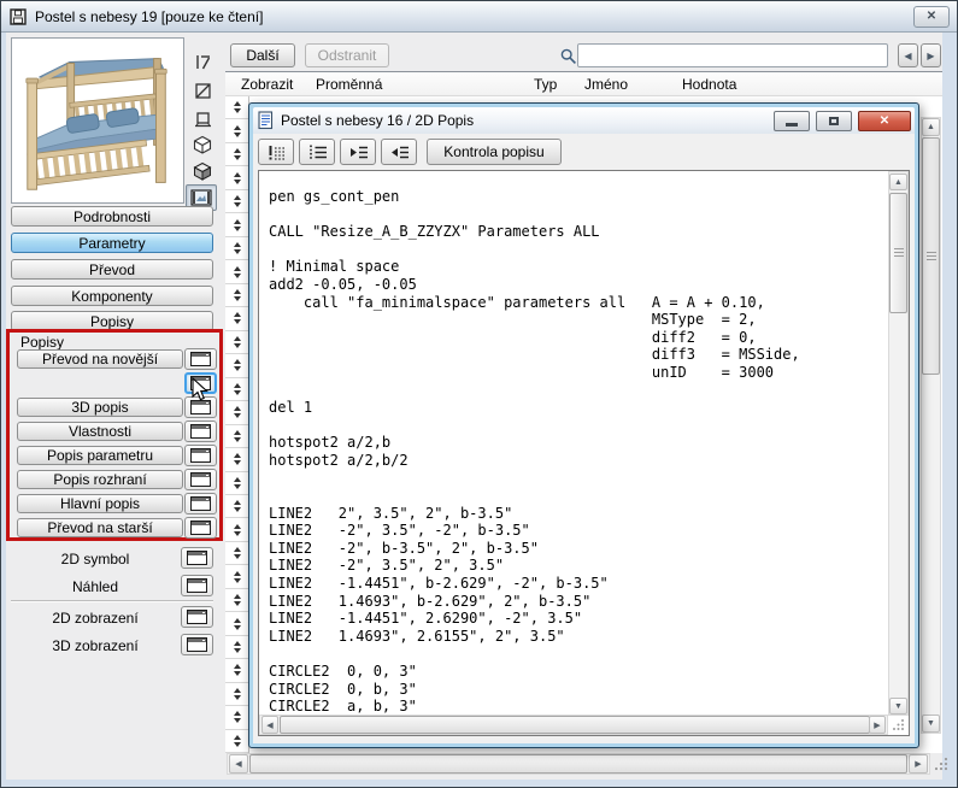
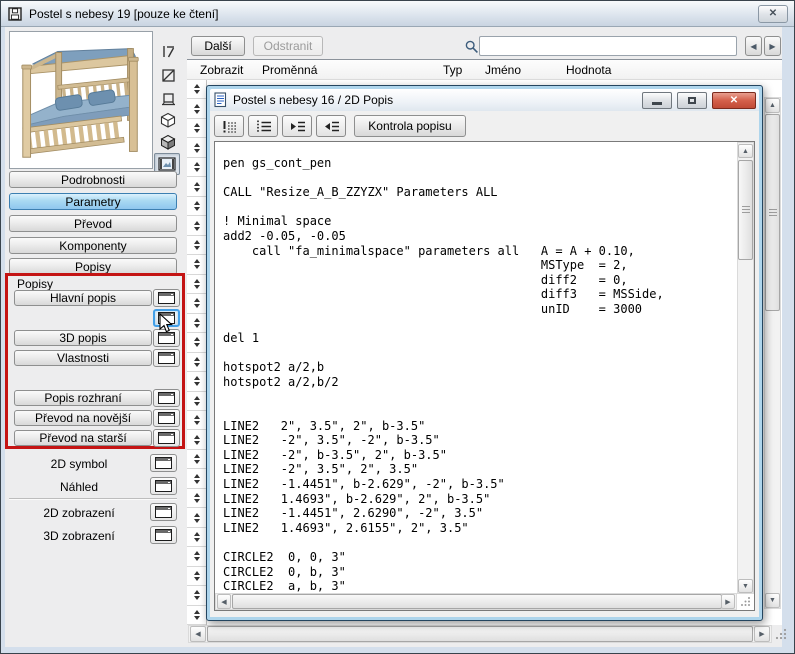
  Postel s nebesy 19 [pouze ke čtení]
  ✕
  Podrobnosti
  Parametry
  Převod
  Komponenty
  Popisy
  Popisy
- Převod na novější
+ Hlavní popis
  3D popis
  Vlastnosti
- Popis parametru
  Popis rozhraní
- Hlavní popis
+ Převod na novější
  Převod na starší
  2D symbol
  Náhled
  2D zobrazení
  3D zobrazení
  Další
  Odstranit
  ◀
  ▶
  Zobrazit
  Proměnná
  Typ
  Jméno
  Hodnota
  Postel s nebesy 16 / 2D Popis
  ✕
  Kontrola popisu
  pen gs_cont_pen
  CALL "Resize_A_B_ZZYZX" Parameters ALL
  ! Minimal space
  add2 -0.05, -0.05
  call "fa_minimalspace" parameters all A = A + 0.10,
  MSType = 2,
  diff2 = 0,
  diff3 = MSSide,
  unID = 3000
  del 1
  hotspot2 a/2,b
  hotspot2 a/2,b/2
  LINE2 2", 3.5", 2", b-3.5"
  LINE2 -2", 3.5", -2", b-3.5"
  LINE2 -2", b-3.5", 2", b-3.5"
  LINE2 -2", 3.5", 2", 3.5"
  LINE2 -1.4451", b-2.629", -2", b-3.5"
  LINE2 1.4693", b-2.629", 2", b-3.5"
  LINE2 -1.4451", 2.6290", -2", 3.5"
  LINE2 1.4693", 2.6155", 2", 3.5"
  CIRCLE2 0, 0, 3"
  CIRCLE2 0, b, 3"
  CIRCLE2 a, b, 3"
